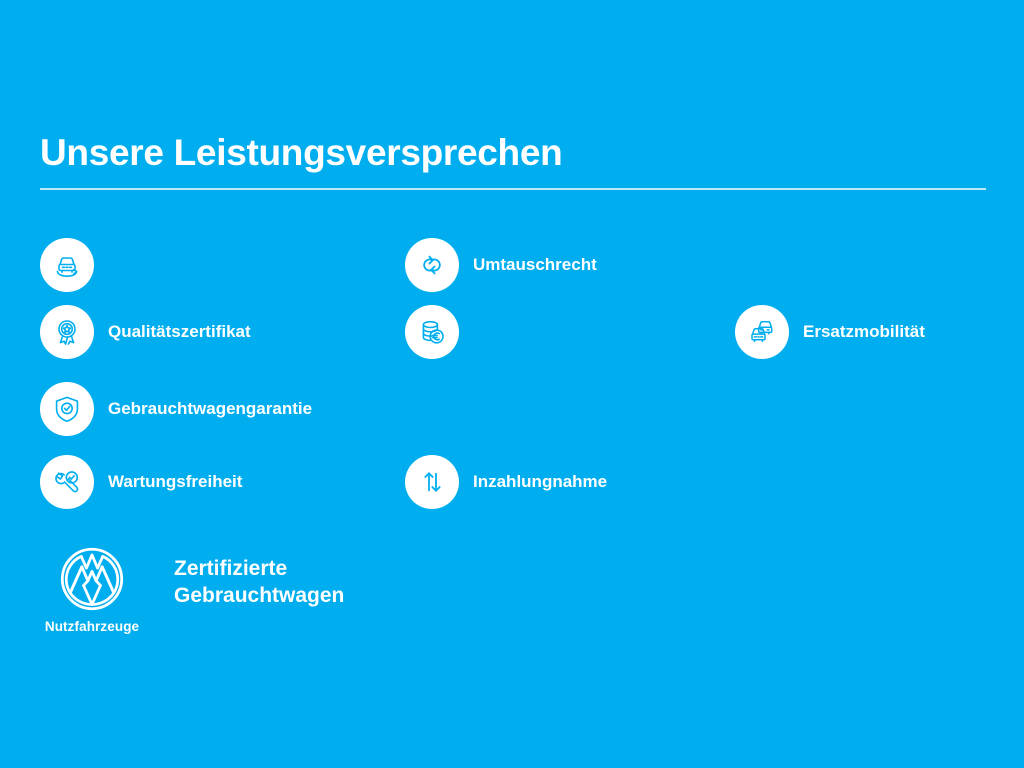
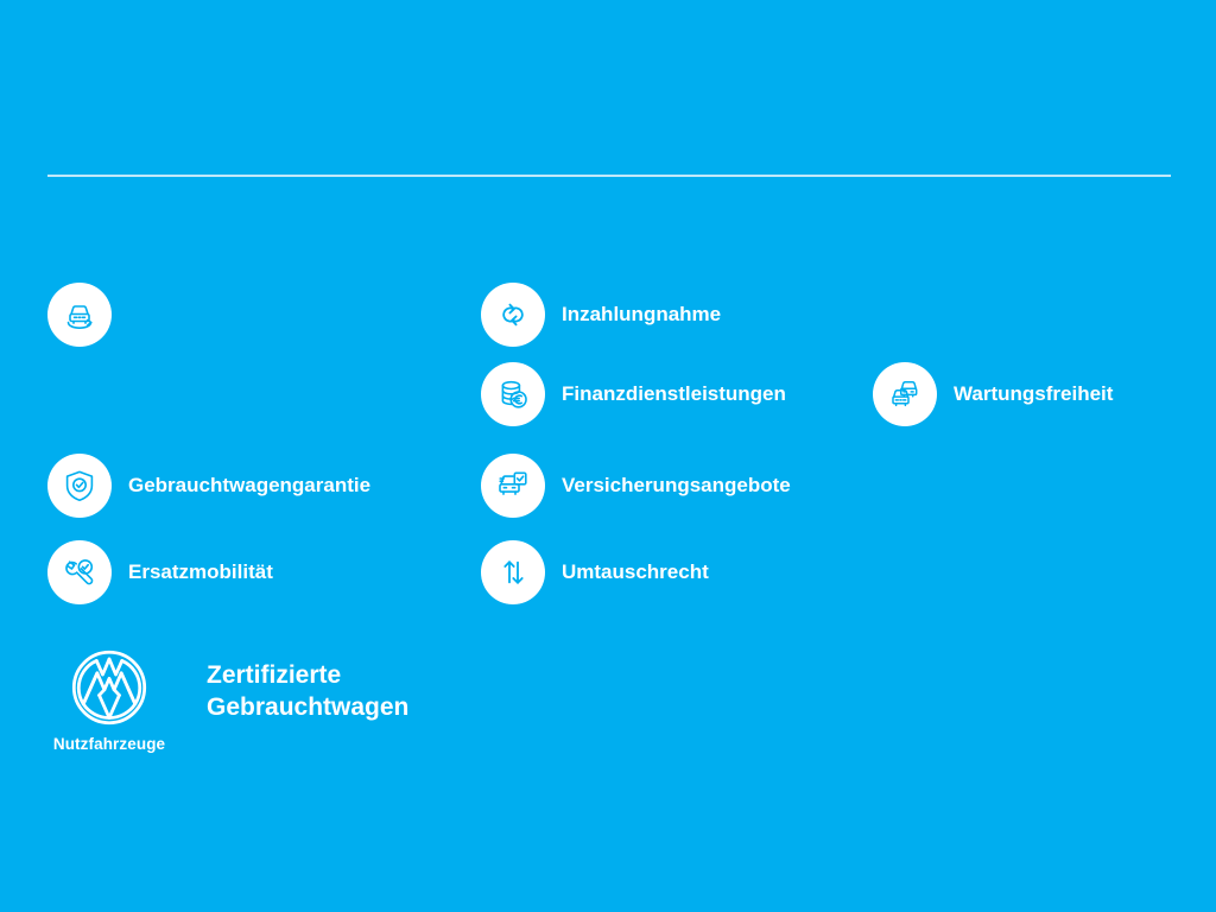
- Unsere Leistungsversprechen
- Qualitätszertifikat
  Gebrauchtwagengarantie
- Wartungsfreiheit
+ Ersatzmobilität
- Umtauschrecht
+ Inzahlungnahme
+ Finanzdienstleistungen
+ Versicherungsangebote
- Inzahlungnahme
+ Umtauschrecht
- Ersatzmobilität
+ Wartungsfreiheit
  Nutzfahrzeuge
  Zertifizierte
  Gebrauchtwagen
